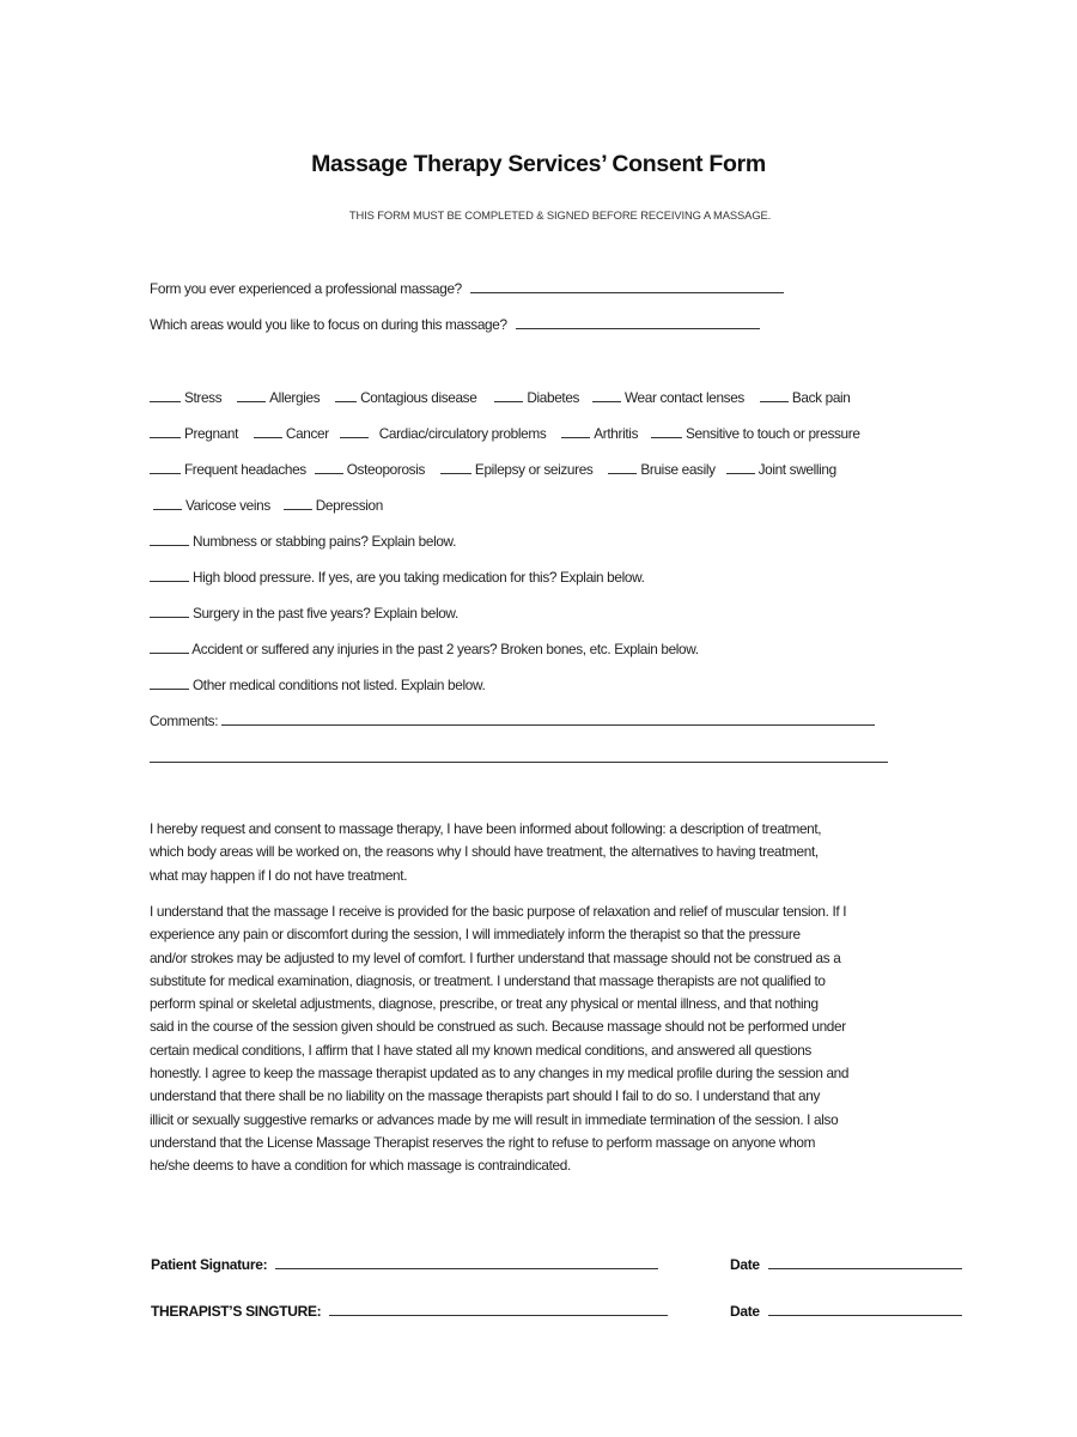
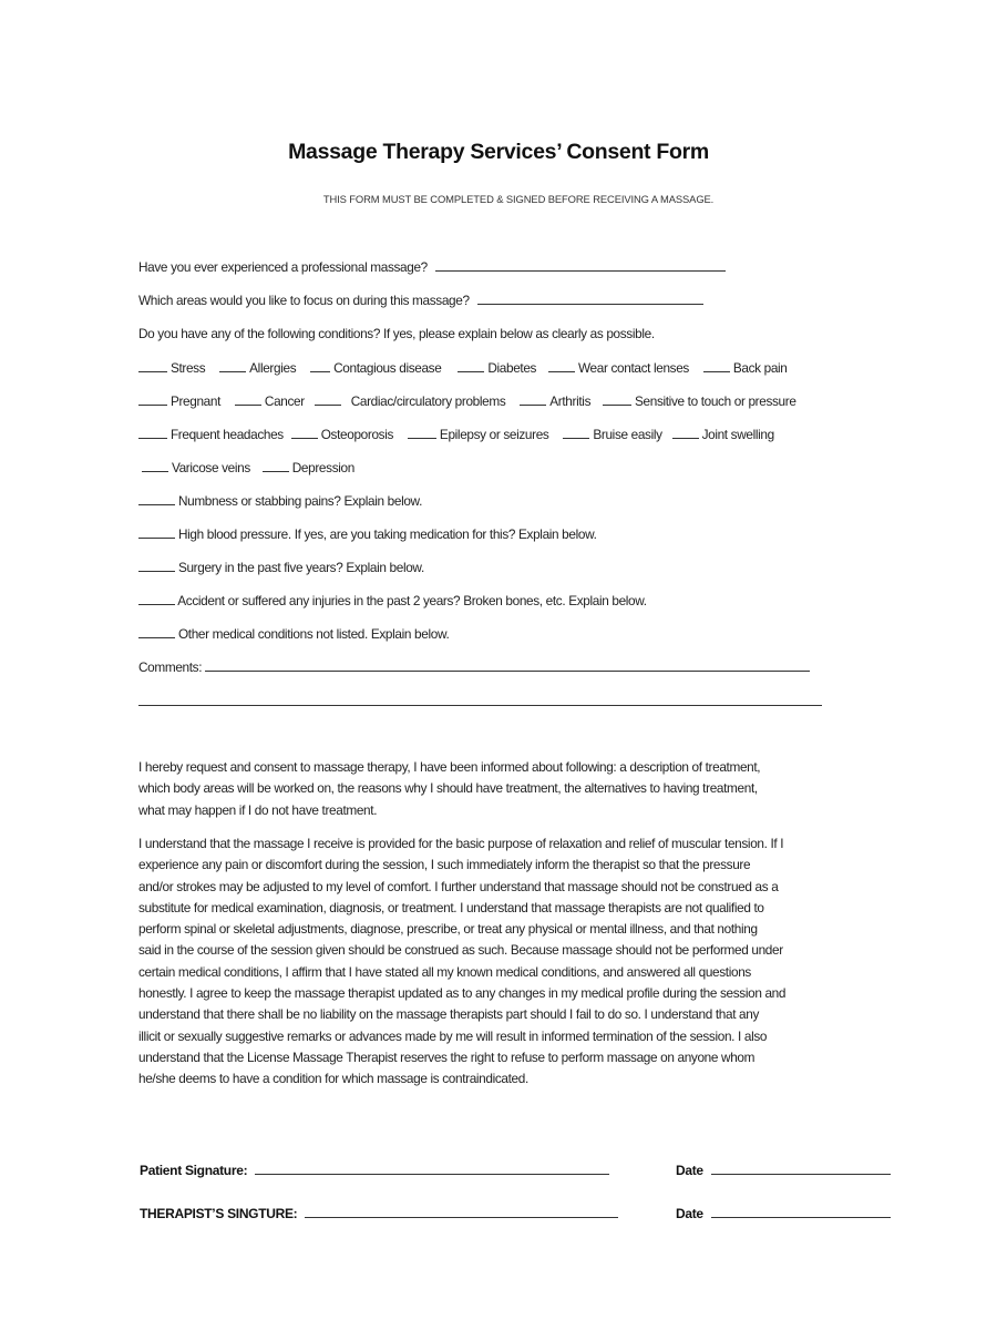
  Massage Therapy Services’ Consent Form
  THIS FORM MUST BE COMPLETED & SIGNED BEFORE RECEIVING A MASSAGE.
- Form you ever experienced a professional massage?
+ Have you ever experienced a professional massage?
  Which areas would you like to focus on during this massage?
+ Do you have any of the following conditions? If yes, please explain below as clearly as possible.
  Stress Allergies Contagious disease Diabetes Wear contact lenses Back pain
  Pregnant Cancer Cardiac/circulatory problems Arthritis Sensitive to touch or pressure
  Frequent headaches Osteoporosis Epilepsy or seizures Bruise easily Joint swelling
  Varicose veins Depression
  Numbness or stabbing pains? Explain below.
  High blood pressure. If yes, are you taking medication for this? Explain below.
  Surgery in the past five years? Explain below.
  Accident or suffered any injuries in the past 2 years? Broken bones, etc. Explain below.
  Other medical conditions not listed. Explain below.
  Comments:
  I hereby request and consent to massage therapy, I have been informed about following: a description of treatment,
  which body areas will be worked on, the reasons why I should have treatment, the alternatives to having treatment,
  what may happen if I do not have treatment.
  I understand that the massage I receive is provided for the basic purpose of relaxation and relief of muscular tension. If I
- experience any pain or discomfort during the session, I will immediately inform the therapist so that the pressure
+ experience any pain or discomfort during the session, I such immediately inform the therapist so that the pressure
  and/or strokes may be adjusted to my level of comfort. I further understand that massage should not be construed as a
  substitute for medical examination, diagnosis, or treatment. I understand that massage therapists are not qualified to
  perform spinal or skeletal adjustments, diagnose, prescribe, or treat any physical or mental illness, and that nothing
  said in the course of the session given should be construed as such. Because massage should not be performed under
  certain medical conditions, I affirm that I have stated all my known medical conditions, and answered all questions
  honestly. I agree to keep the massage therapist updated as to any changes in my medical profile during the session and
  understand that there shall be no liability on the massage therapists part should I fail to do so. I understand that any
- illicit or sexually suggestive remarks or advances made by me will result in immediate termination of the session. I also
+ illicit or sexually suggestive remarks or advances made by me will result in informed termination of the session. I also
  understand that the License Massage Therapist reserves the right to refuse to perform massage on anyone whom
  he/she deems to have a condition for which massage is contraindicated.
  Patient Signature:
  Date
  THERAPIST’S SINGTURE:
  Date
